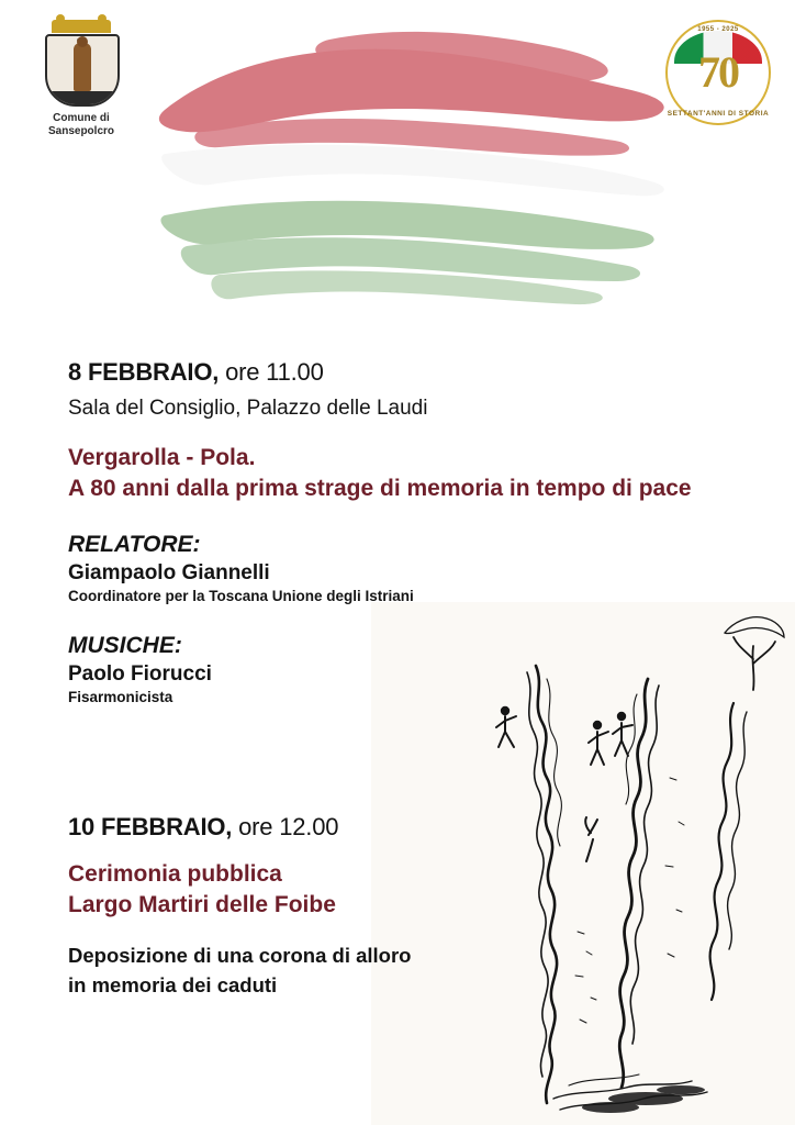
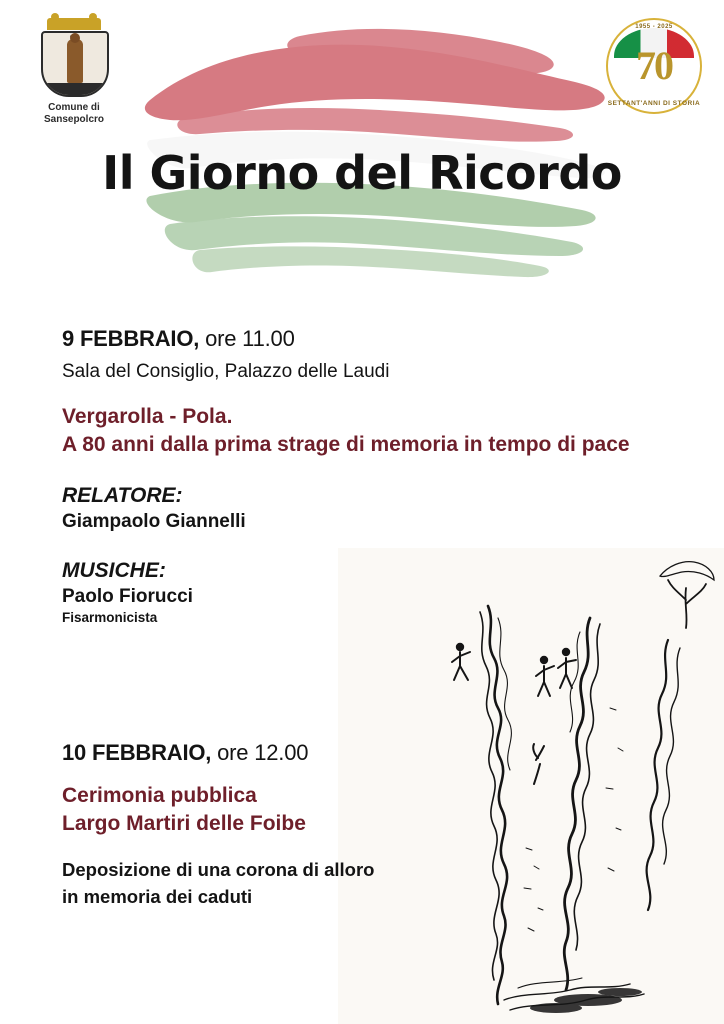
  Comune di
  Sansepolcro
  70
+ Il Giorno del Ricordo
- 8 FEBBRAIO, ore 11.00
+ 9 FEBBRAIO, ore 11.00
  Sala del Consiglio, Palazzo delle Laudi
  Vergarolla - Pola.
  A 80 anni dalla prima strage di memoria in tempo di pace
  RELATORE:
  Giampaolo Giannelli
- Coordinatore per la Toscana Unione degli Istriani
  MUSICHE:
  Paolo Fiorucci
  Fisarmonicista
  10 FEBBRAIO, ore 12.00
  Cerimonia pubblica
  Largo Martiri delle Foibe
  Deposizione di una corona di alloro
  in memoria dei caduti
